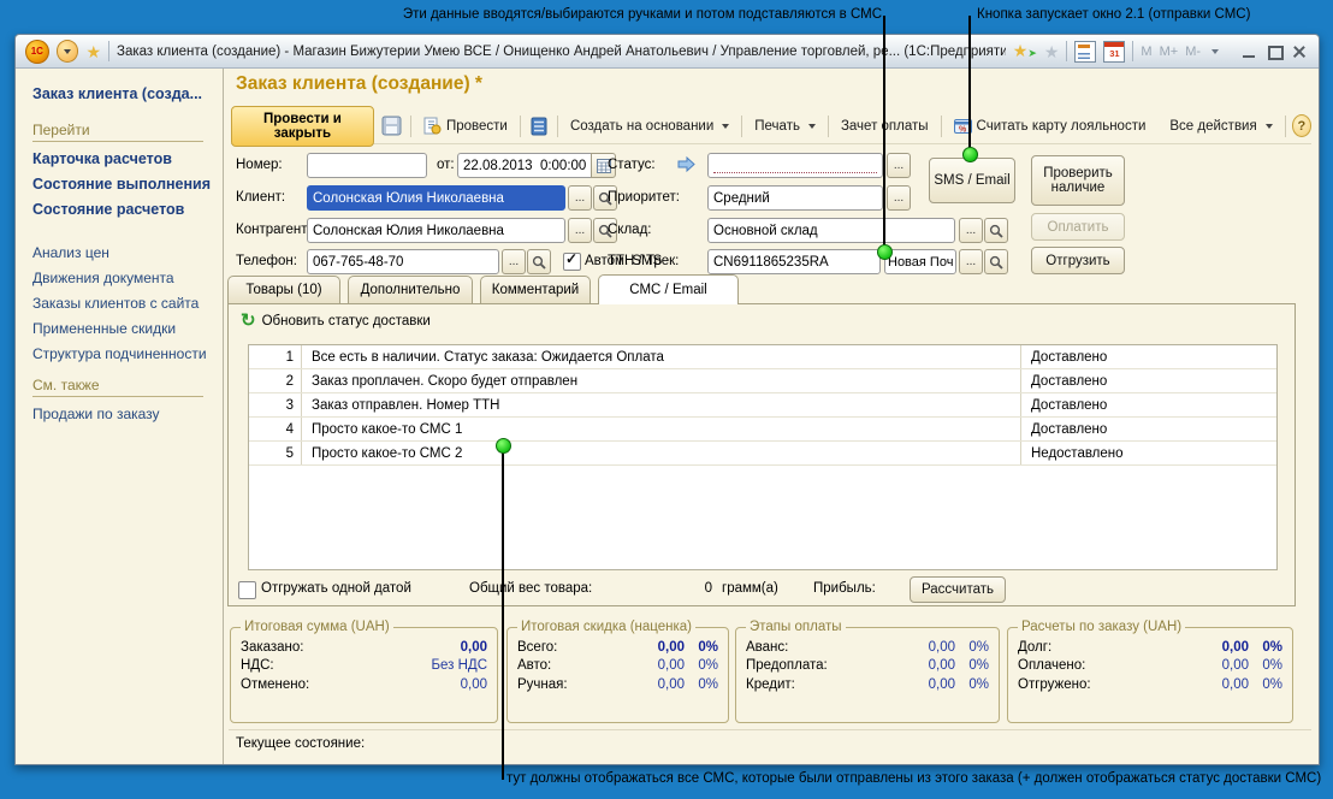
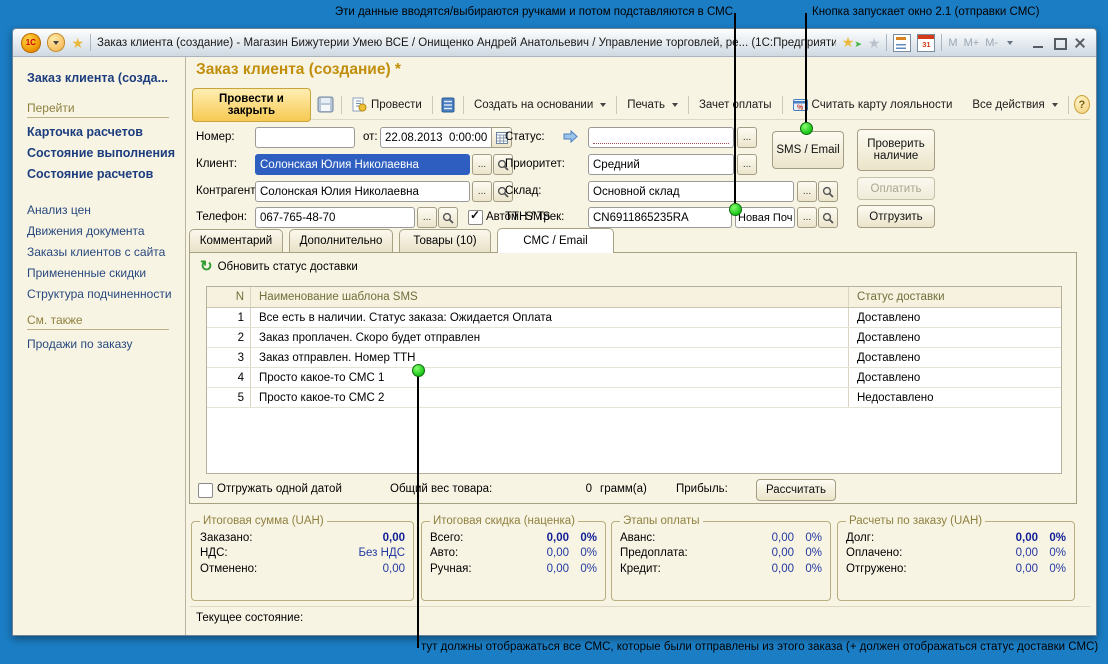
  Эти данные вводятся/выбираются ручками и потом подставляются в СМС
  Кнопка запускает окно 2.1 (отправки СМС)
  тут должны отображаться все СМС, которые были отправлены из этого заказа (+ должен отображаться статус доставки СМС)
  1С
  ★
  Заказ клиента (создание) - Магазин Бижутерии Умею ВСЕ / Онищенко Андрей Анатольевич / Управление торговлей, р... (1С:Предприяти
  ★➤
  ★
  31
  M
  M+
  M-
  Заказ клиента (созда...
  Перейти
  Карточка расчетов
  Состояние выполнения
  Состояние расчетов
  Анализ цен
  Движения документа
  Заказы клиентов с сайта
  Примененные скидки
  Структура подчиненности
  См. также
  Продажи по заказу
  Заказ клиента (создание) *
  Провести и закрыть
  Провести
  Создать на основании
  Печать
  Зачетплаты
  Считать карту лояльности
  Все действия
  ?
  Номер:
  от:
  22.08.2013 0:00:00
  Статус:
  ...
  Клиент:
  Солонская Юлия Николаевна
  ...
  Приоритет:
  Средний
  ...
  Контрагент
  Солонская Юлия Николаевна
  ...
  Склад:
  Основной склад
  ...
  Телефон:
  067-765-48-70
  ...
  Автом. SMS
  ТТН / Трек:
  CN6911865235RA
  Новая Поч
  ...
  SMS / Email
  Проверить наличие
  Оплатить
  Отгрузить
- Товары (10)
+ Комментарий
  Дополнительно
- Комментарий
+ Товары (10)
  СМС / Email
  ↻
  Обновить статус доставки
+ N
+ Наименование шаблона SMS
+ Статус доставки
  1
  Все есть в наличии. Статус заказа: Ожидается Оплата
  Доставлено
  2
  Заказ проплачен. Скоро будет отправлен
  Доставлено
  3
  Заказ отправлен. Номер ТТН
  Доставлено
  4
  Просто какое-то СМС 1
  Доставлено
  5
  Просто какое-то СМС 2
  Недоставлено
  Отгружать одной датой
  Общй вес товара:
  0
  грамм(а)
  Прибыль:
  Рассчитать
  Итоговая сумма (UAH)
  Заказано:
  0,00
  НДС:
  Без НДС
  Отменено:
  0,00
  Итоговая скидка (наценка)
  Всего:
  0,00
  0%
  Авто:
  0,00
  0%
  Ручная:
  0,00
  0%
  Этапы оплаты
  Аванс:
  0,00
  0%
  Предоплата:
  0,00
  0%
  Кредит:
  0,00
  0%
  Расчеты по заказу (UAH)
  Долг:
  0,00
  0%
  Оплачено:
  0,00
  0%
  Отгружено:
  0,00
  0%
  Текущее состояние:
